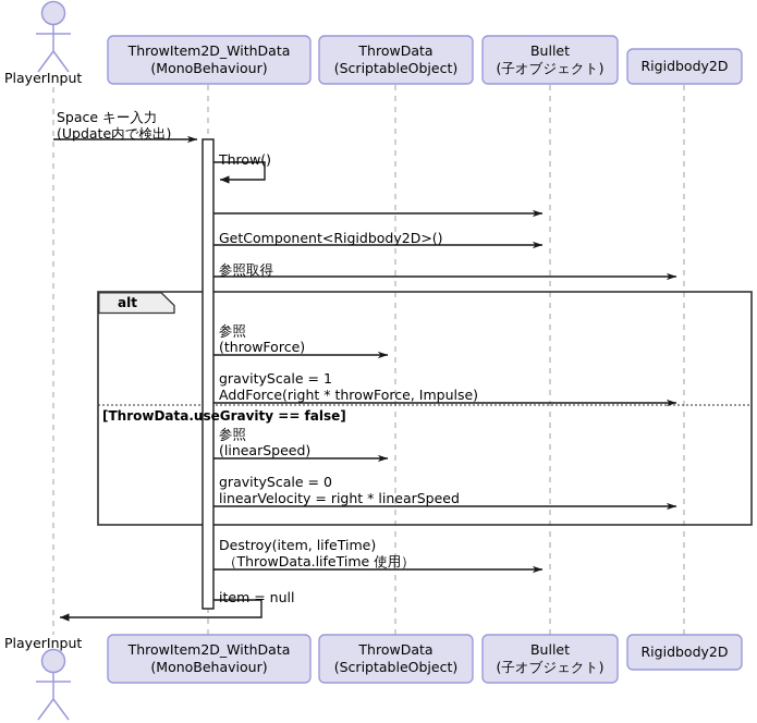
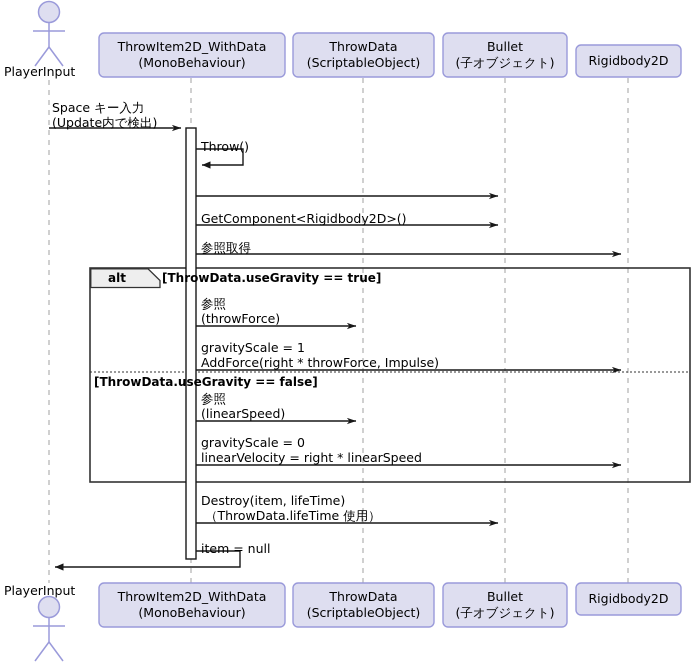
  PlayerInput
  PlayerInput
  ThrowItem2D_WithData
  (MonoBehaviour)
  ThrowData
  (ScriptableObject)
  Bullet
  (子オブジェクト)
  Rigidbody2D
  ThrowItem2D_WithData
  (MonoBehaviour)
  ThrowData
  (ScriptableObject)
  Bullet
  (子オブジェクト)
  Rigidbody2D
  alt
+ [ThrowData.useGravity == true]
  [ThrowData.useGravity == false]
  Space キー入力
  (Update内で検出)
  Throw()
  GetComponent<Rigidbody2D>()
  参照取得
  参照
  (throwForce)
  gravityScale = 1
  AddForce(right * throwForce, Impulse)
  参照
  (linearSpeed)
  gravityScale = 0
  linearVelocity = right * linearSpeed
  Destroy(item, lifeTime)
  （ThrowData.lifeTime 使用）
  item = null
